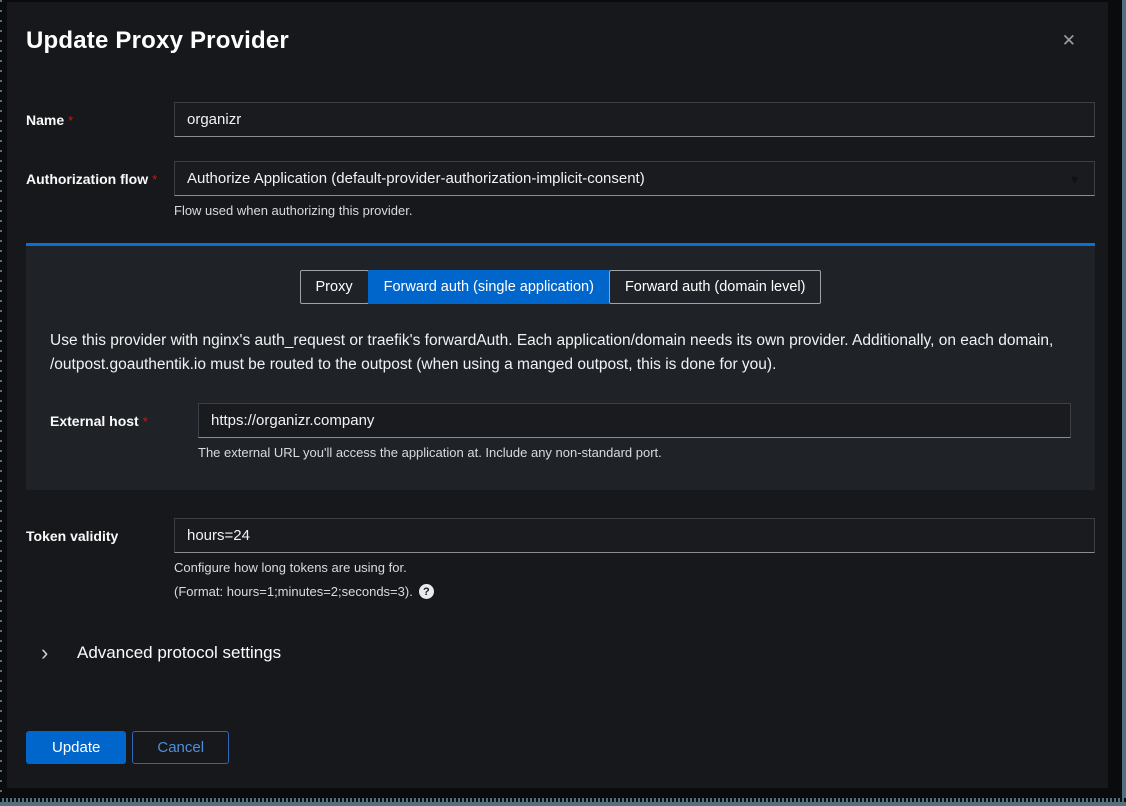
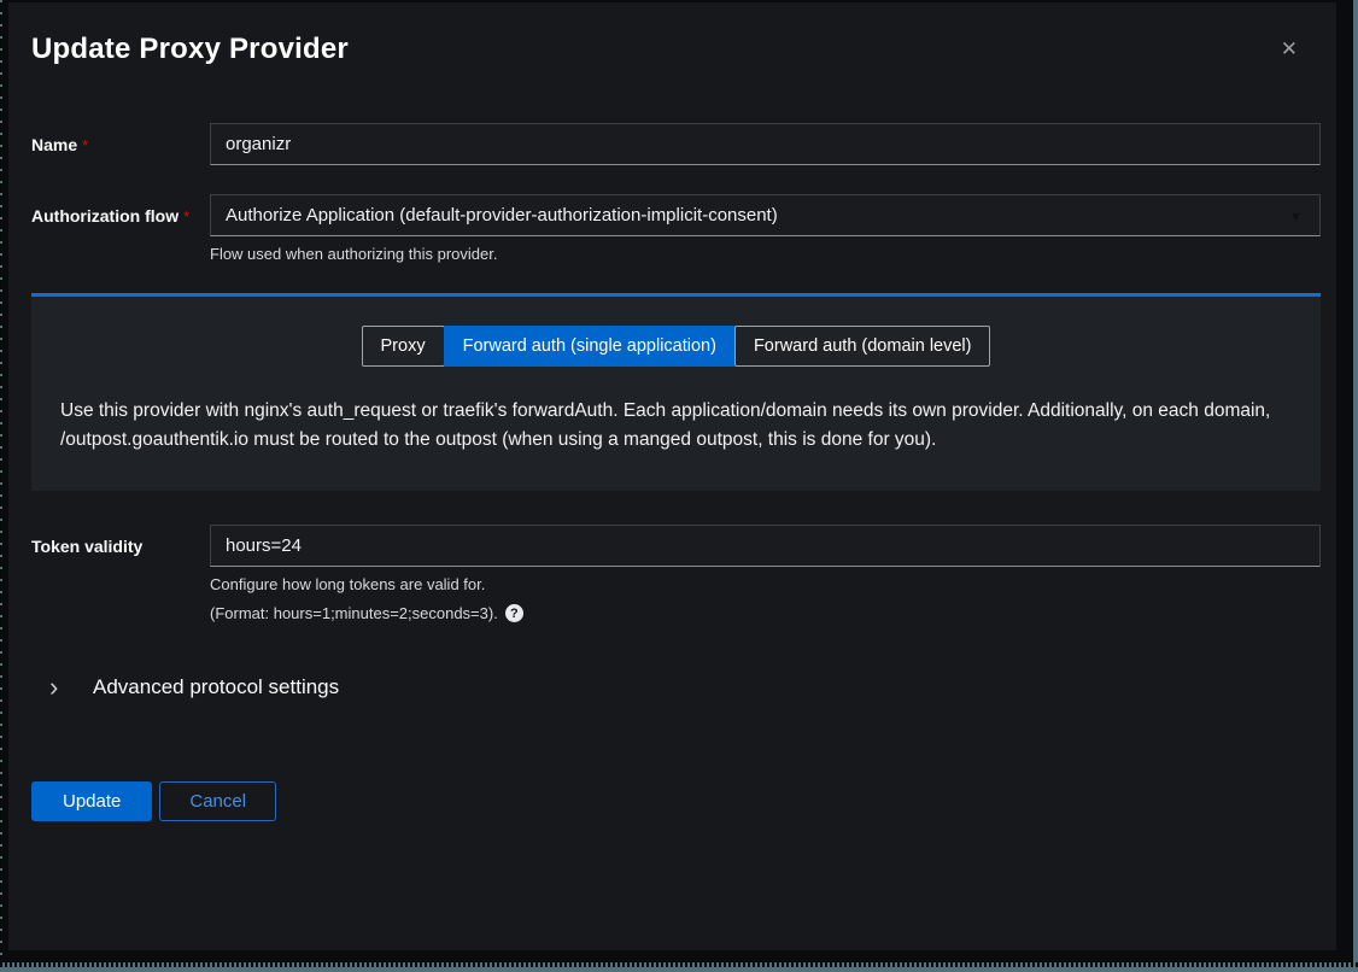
  Update Proxy Provider
  ✕
  Name *
  organizr
  Authorization flow *
  Authorize Application (default-provider-authorization-implicit-consent)
  Flow used when authorizing this provider.
  Proxy
  Forward auth (single application)
  Forward auth (domain level)
  Use this provider with nginx's auth_request or traefik's forwardAuth. Each application/domain needs its own provider. Additionally, on each domain, /outpost.goauthentik.io must be routed to the outpost (when using a manged outpost, this is done for you).
- External host *
- https://organizr.company
- The external URL you'll access the application at. Include any non-standard port.
  Token validity
  hours=24
- Configure how long tokens are using for.
+ Configure how long tokens are valid for.
  (Format: hours=1;minutes=2;seconds=3).
  ?
  ›
  Advanced protocol settings
  Update
  Cancel
